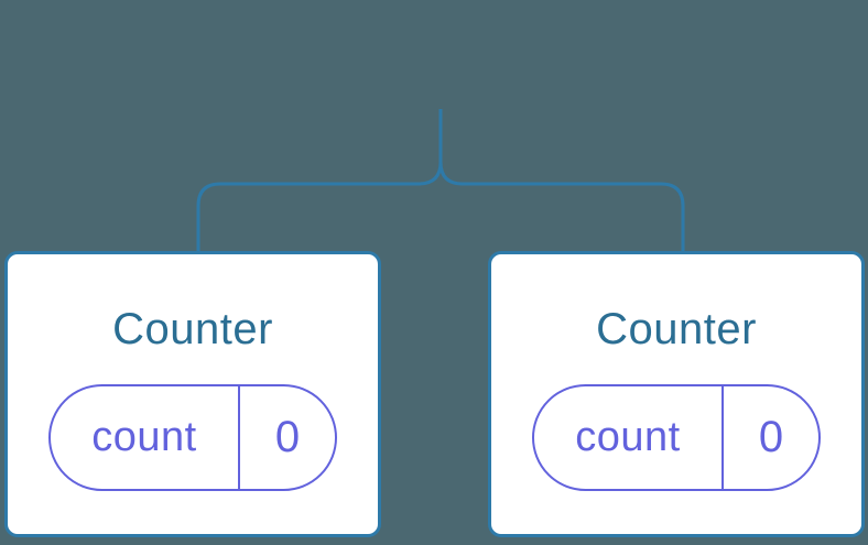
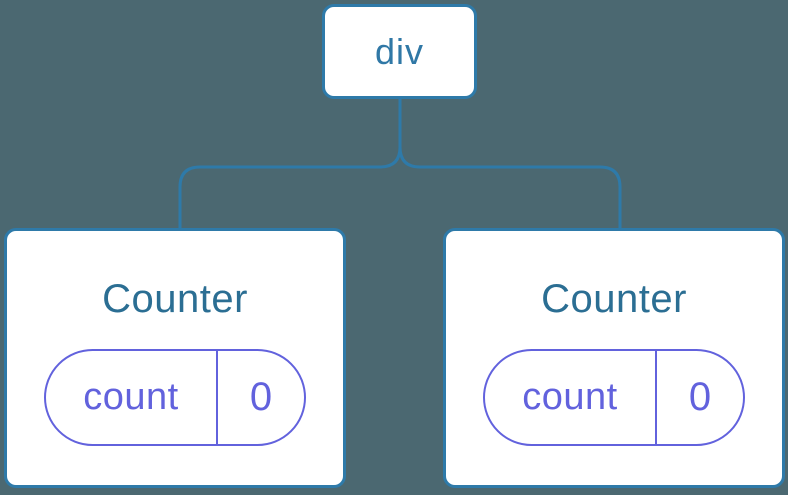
+ div
  Counter
  count
  0
  Counter
  count
  0
